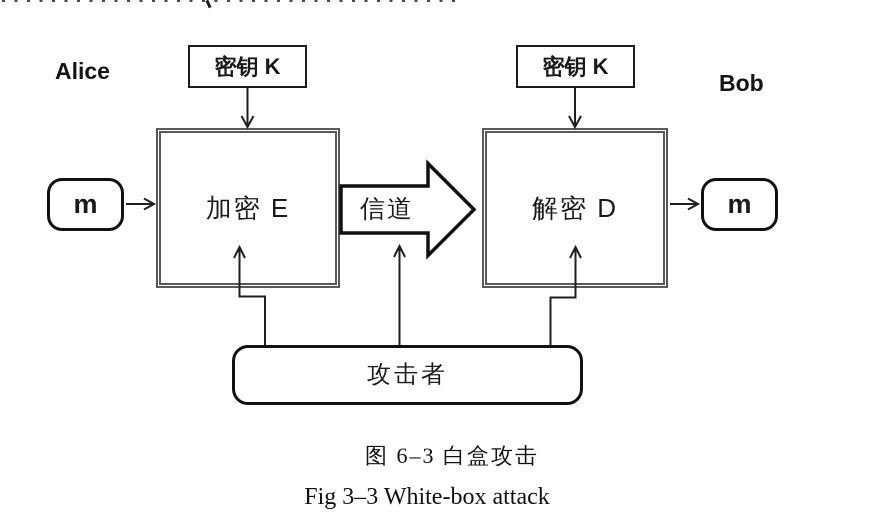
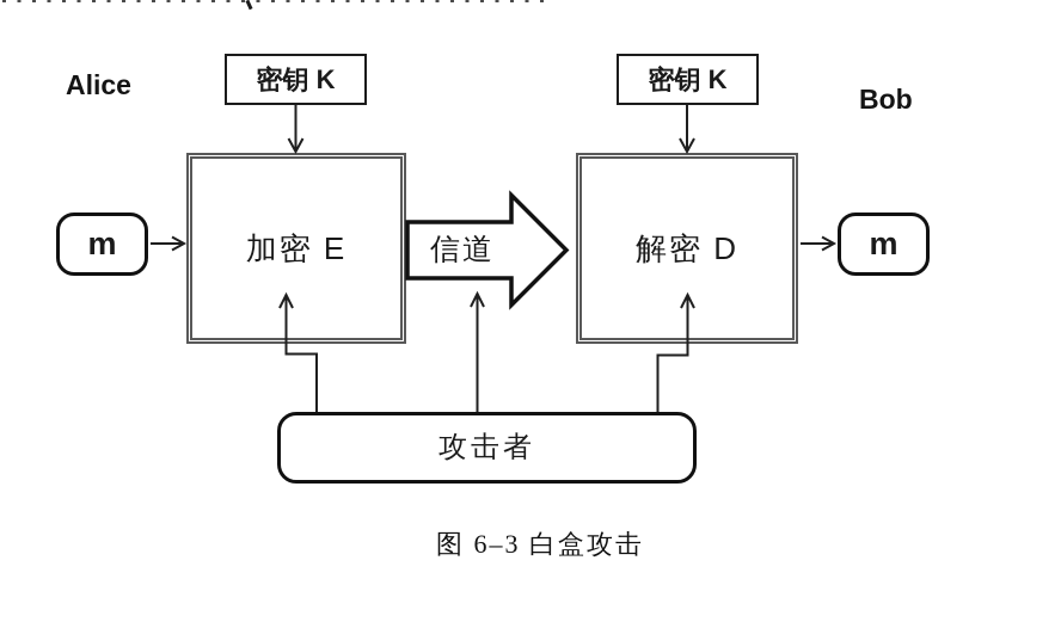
  Alice
  Bob
  密钥 K
  密钥 K
  m
  m
  加密 E
  解密 D
  攻击者
  信道
  图 6–3 白盒攻击
- Fig 3–3 White-box attack
